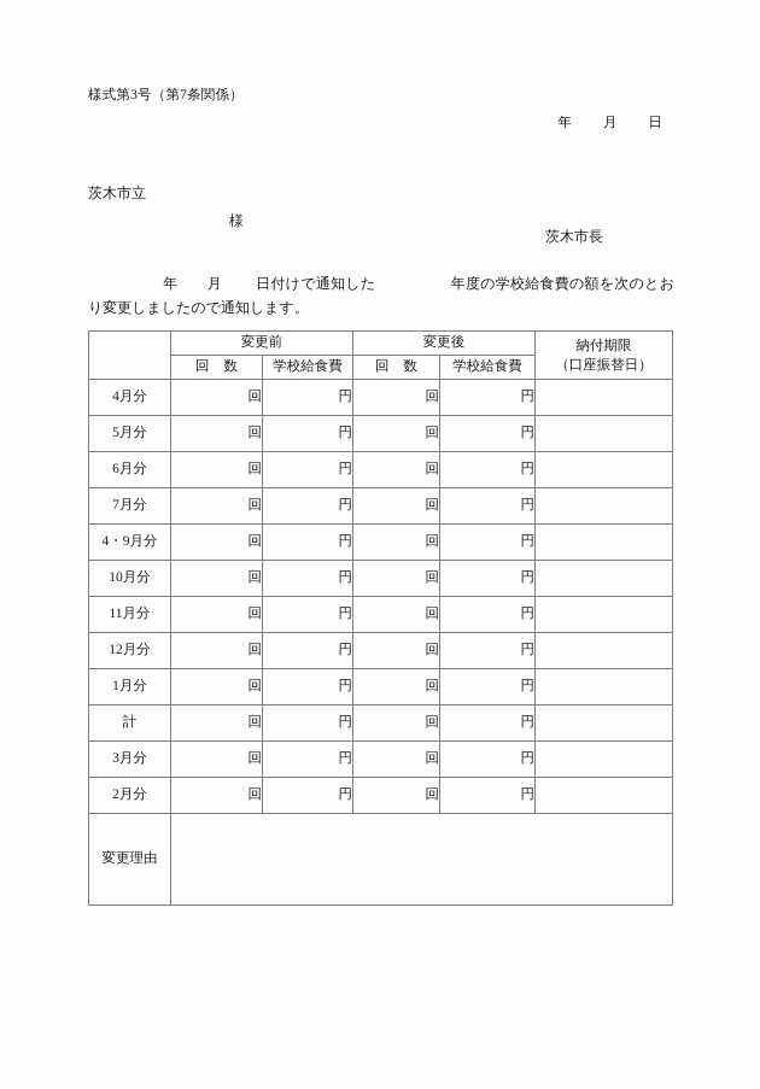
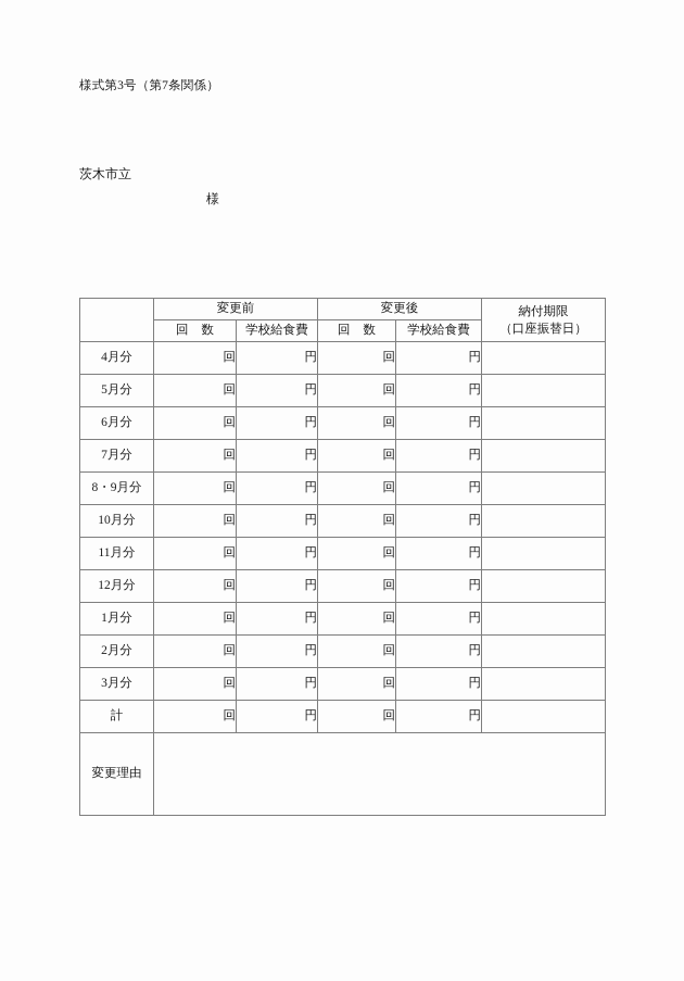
  様式第3号（第7条関係）
- 年 月 日
  茨木市立
  様
- 茨木市長
- 年 月 日付けで通知した 年度の学校給食費の額を次のとおり変更しましたので通知します。
  	変更前	変更後	納付期限 （口座振替日）
  回 数	学校給食費	回 数	学校給食費
  4月分	回	円	回	円
  5月分	回	円	回	円
  6月分	回	円	回	円
  7月分	回	円	回	円
- 4・9月分	回	円	回	円
+ 8・9月分	回	円	回	円
  10月分	回	円	回	円
  11月分	回	円	回	円
  12月分	回	円	回	円
  1月分	回	円	回	円
- 計	回	円	回	円
+ 2月分	回	円	回	円
  3月分	回	円	回	円
- 2月分	回	円	回	円
+ 計	回	円	回	円
  変更理由
